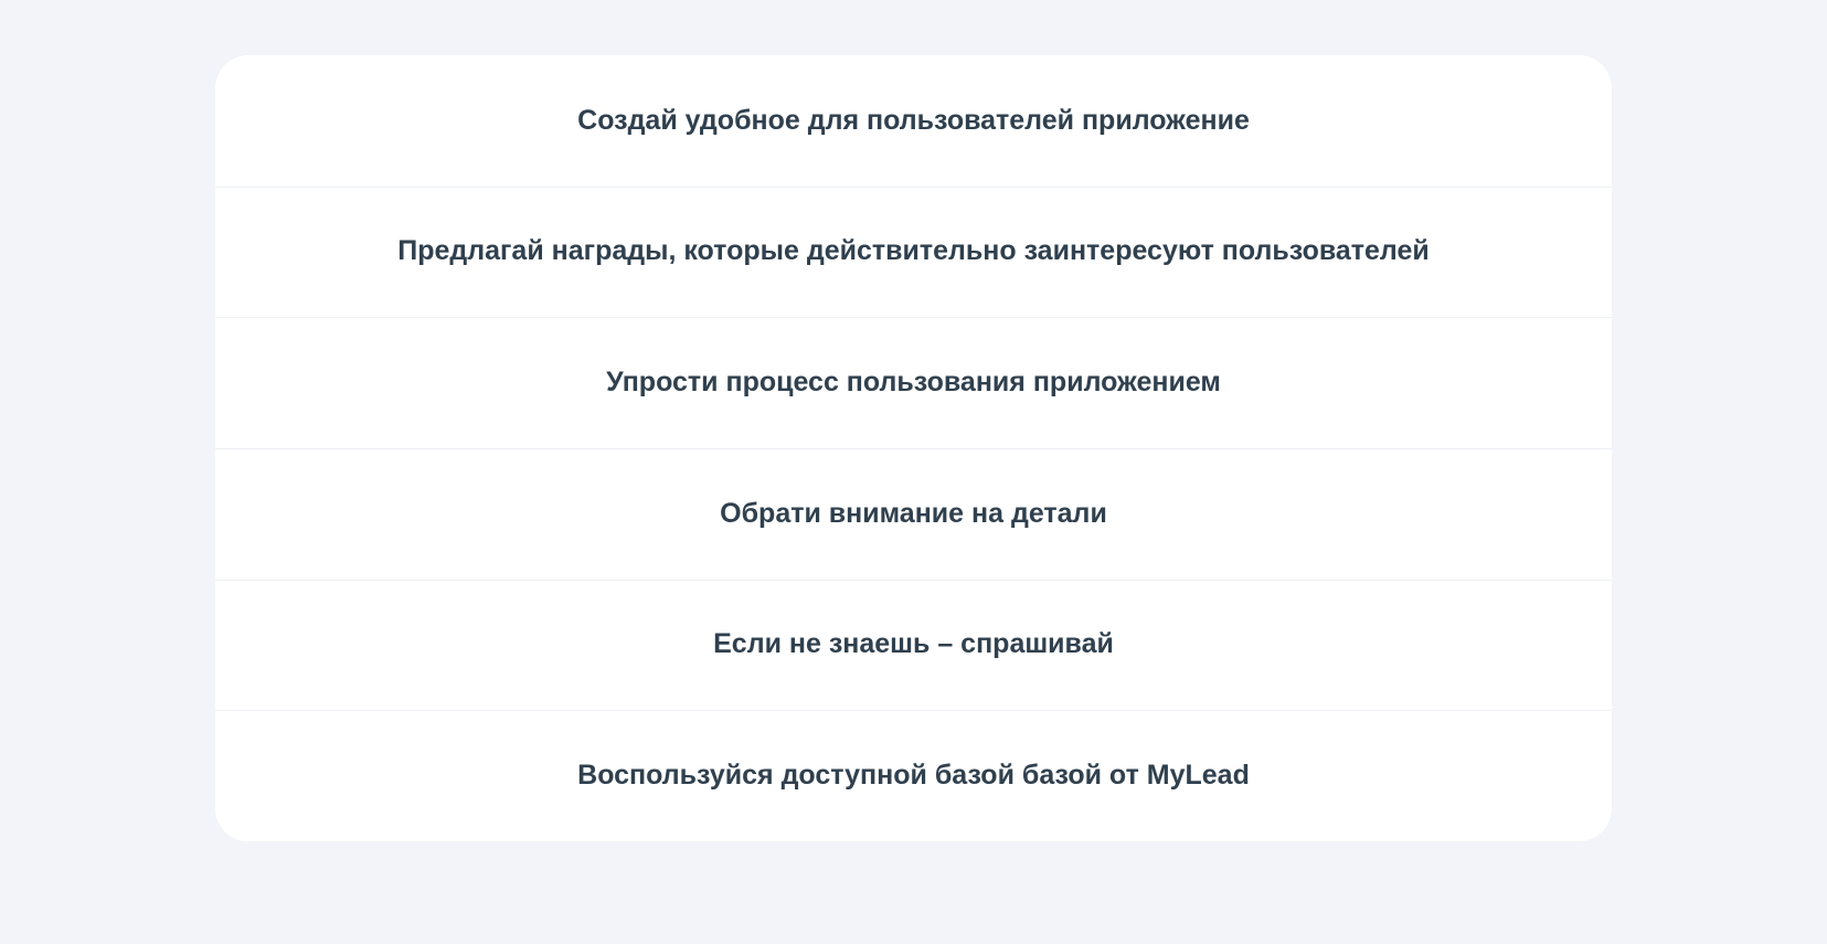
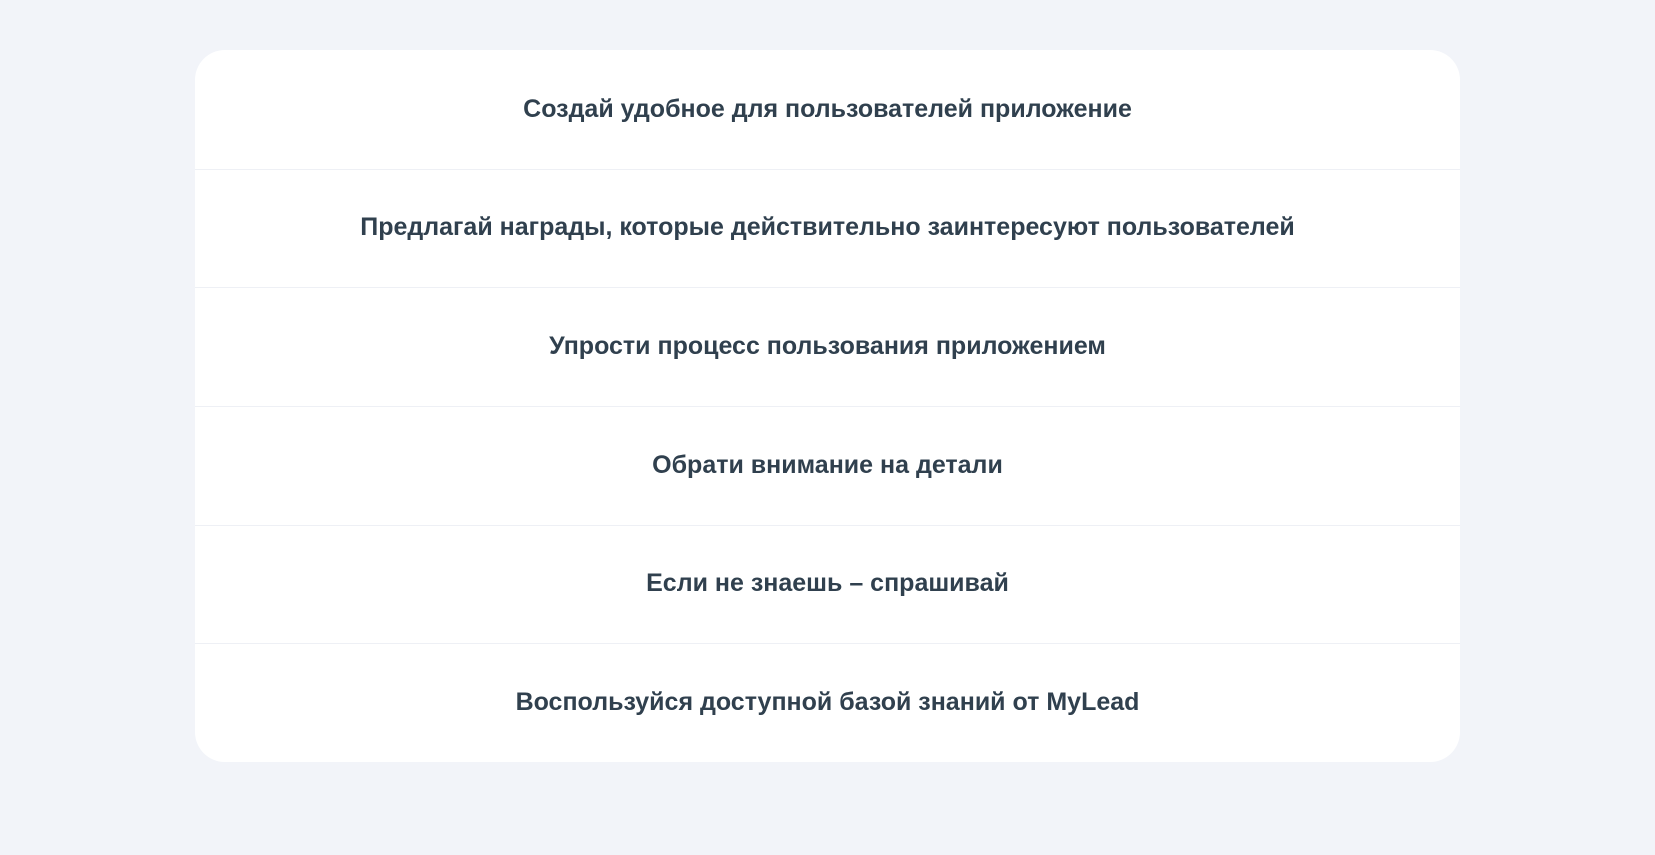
  Создай удобное для пользователей приложение
  Предлагай награды, которые действительно заинтересуют пользователей
  Упрости процесс пользования приложением
  Обрати внимание на детали
  Если не знаешь – спрашивай
- Воспользуйся доступной базой базой от MyLead
+ Воспользуйся доступной базой знаний от MyLead
